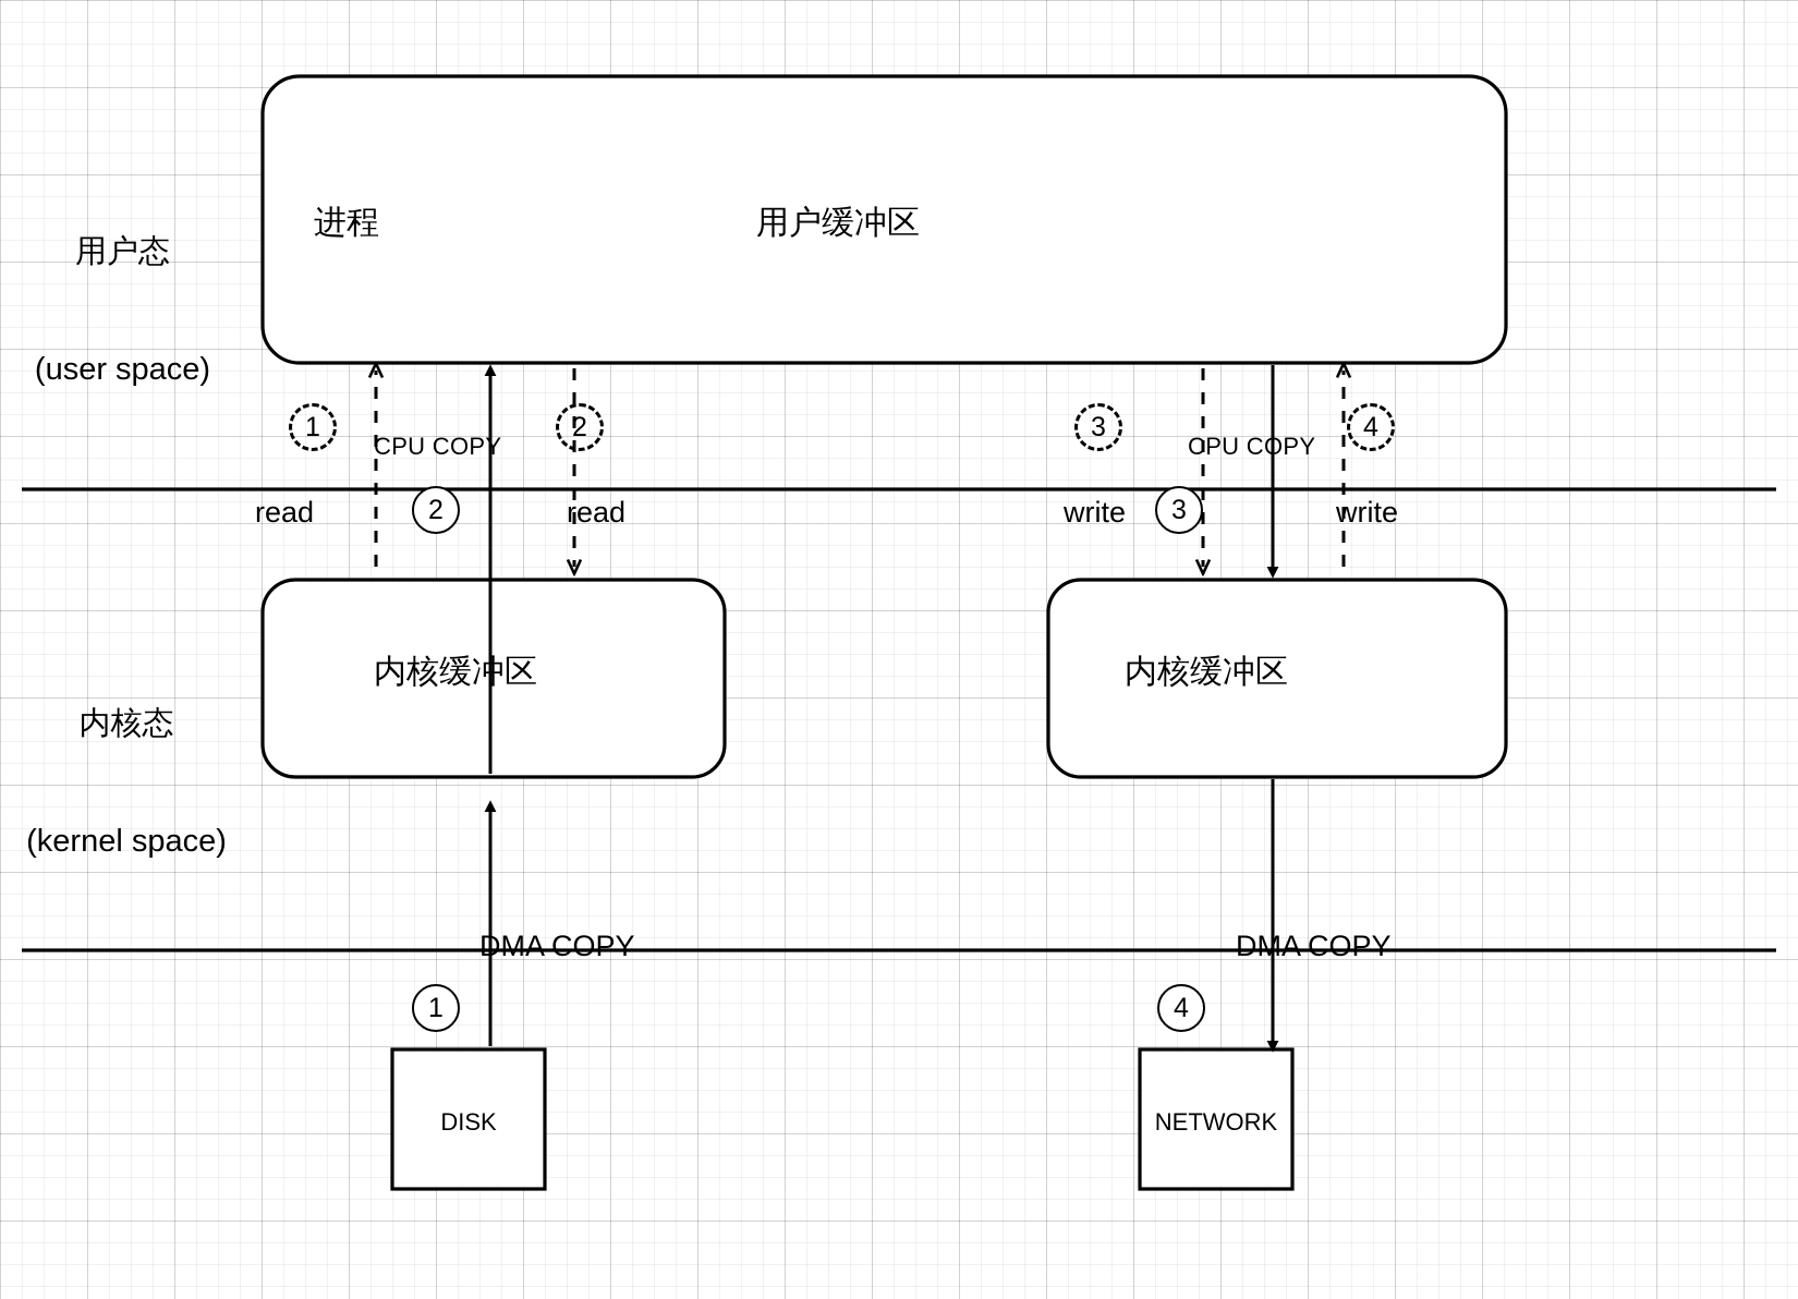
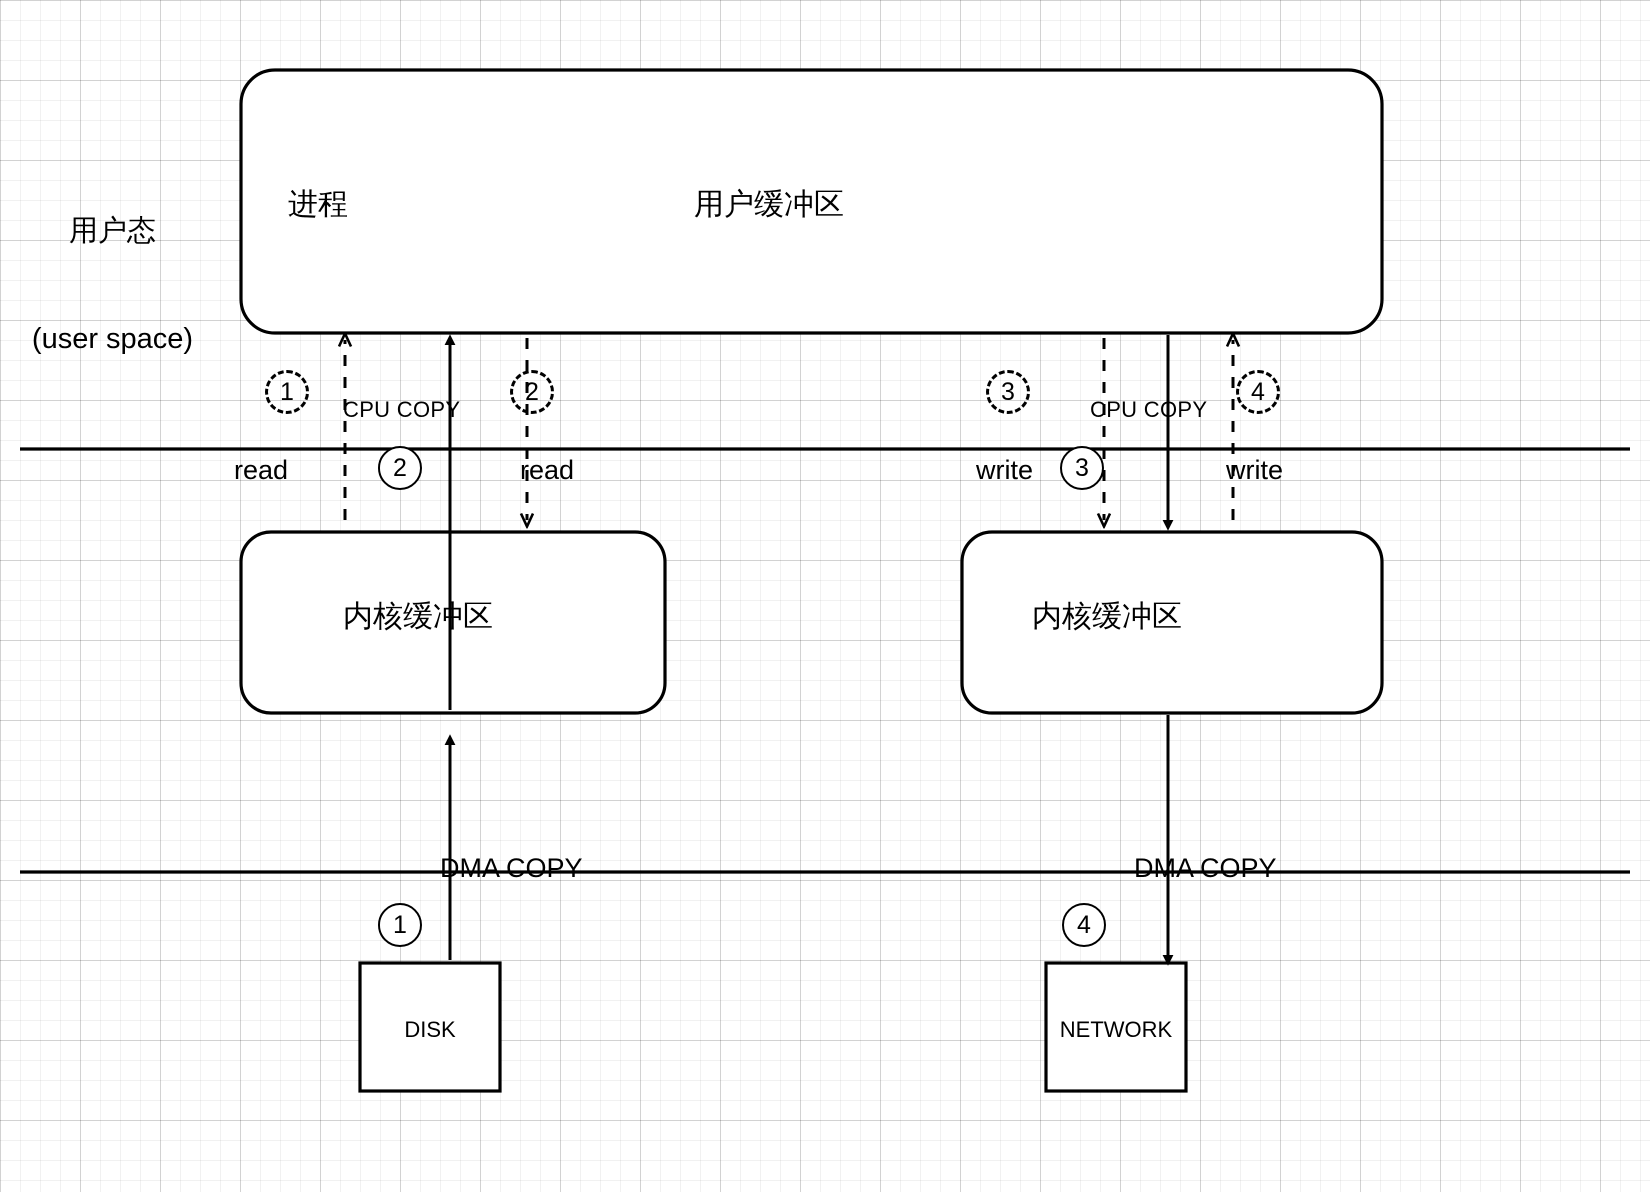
  用户态
  (user space)
- 内核态
- (kernel space)
  进程
  用户缓冲区
  内核缓冲区
  内核缓冲区
  DISK
  NETWORK
  read
  CPU COPY
  read
  write
  CPU COPY
  write
  DMA COPY
  DMA COPY
  1
  2
  3
  4
  2
  3
  1
  4
